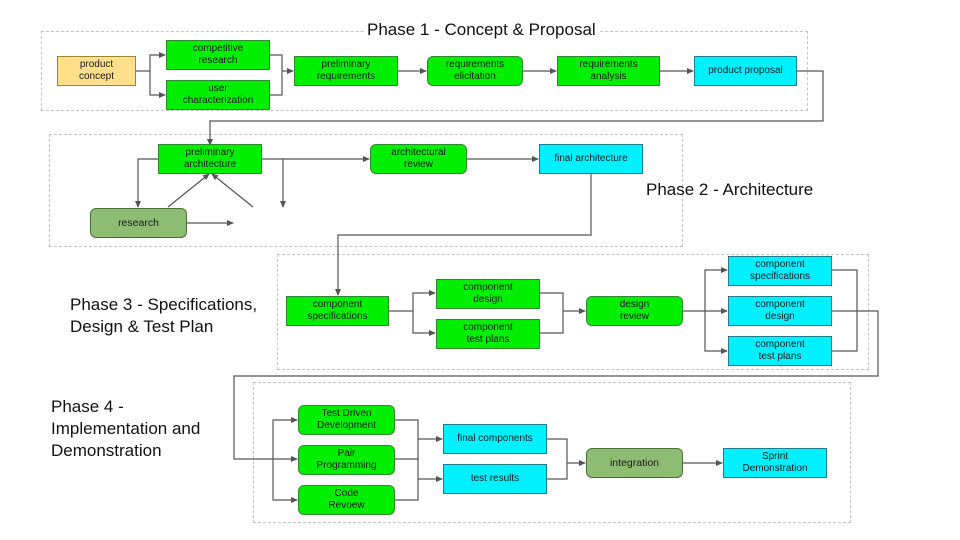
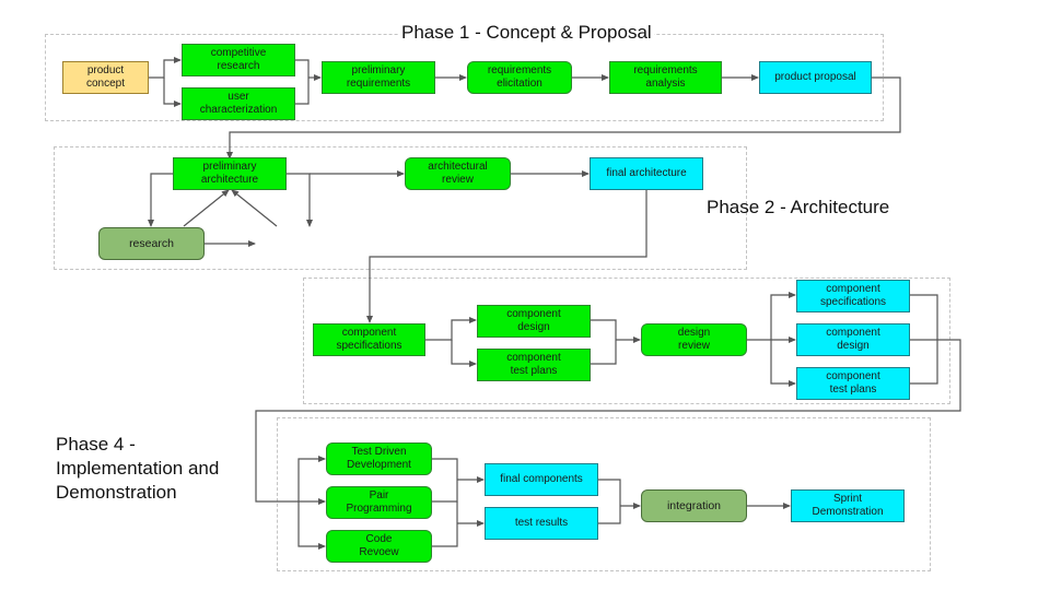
  Phase 1 - Concept & Proposal
  Phase 2 - Architecture
- Phase 3 - Specifications,
- Design & Test Plan
  Phase 4 -
  Implementation and
  Demonstration
  product
  concept
  competitive
  research
  user
  characterization
  preliminary
  requirements
  requirements
  elicitation
  requirements
  analysis
  product proposal
  preliminary
  architecture
  research
  architectural
  review
  final architecture
  component
  specifications
  component
  design
  component
  test plans
  design
  review
  component
  specifications
  component
  design
  component
  test plans
  Test Driven
  Development
  Pair
  Programming
  Code
  Revoew
  final components
  test results
  integration
  Sprint
  Demonstration
